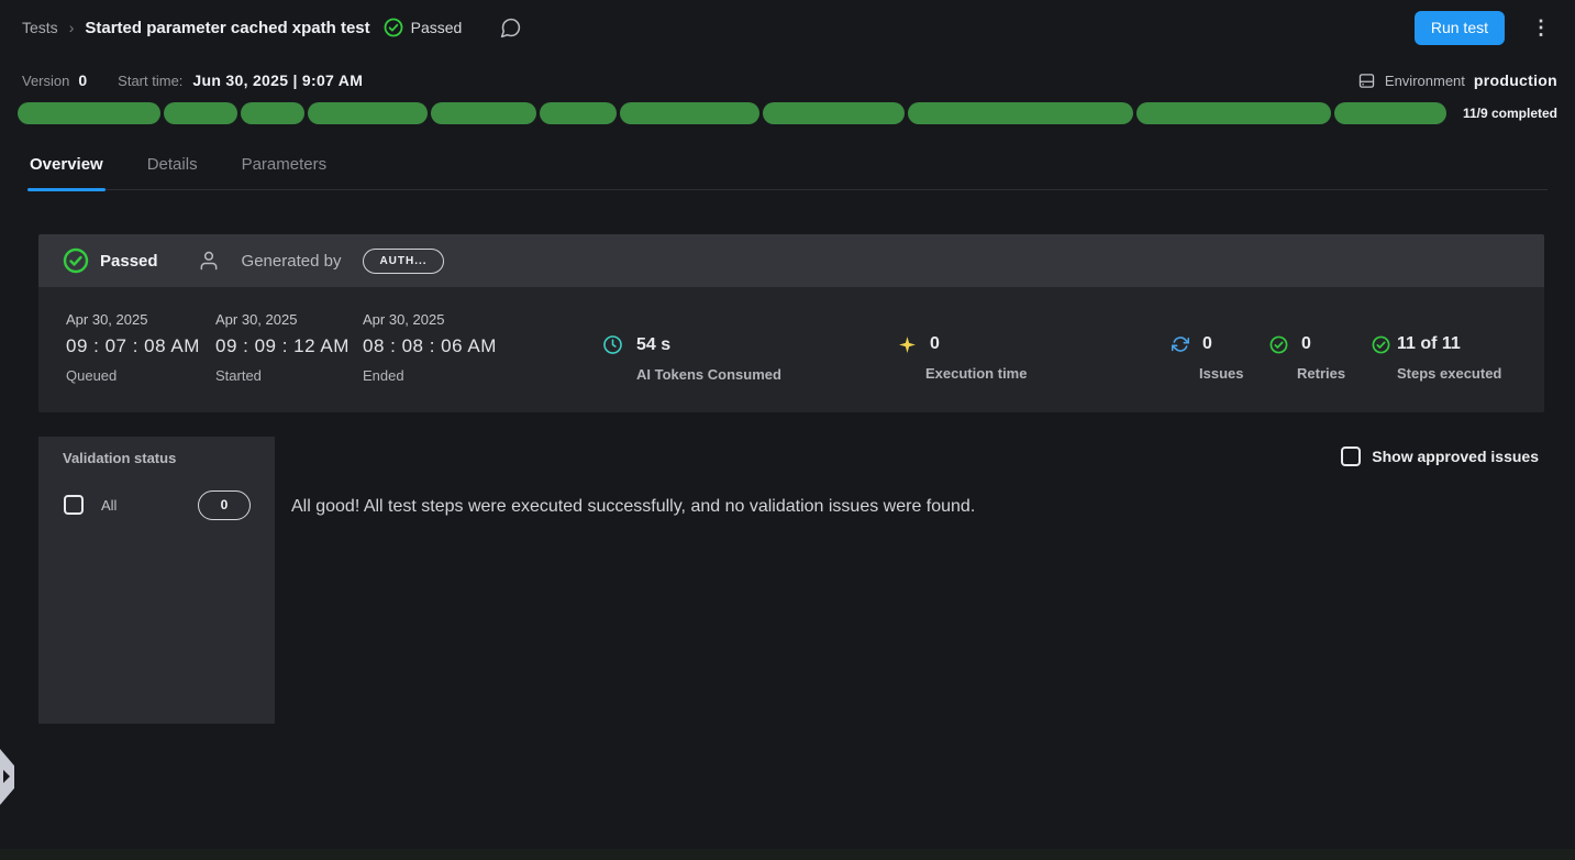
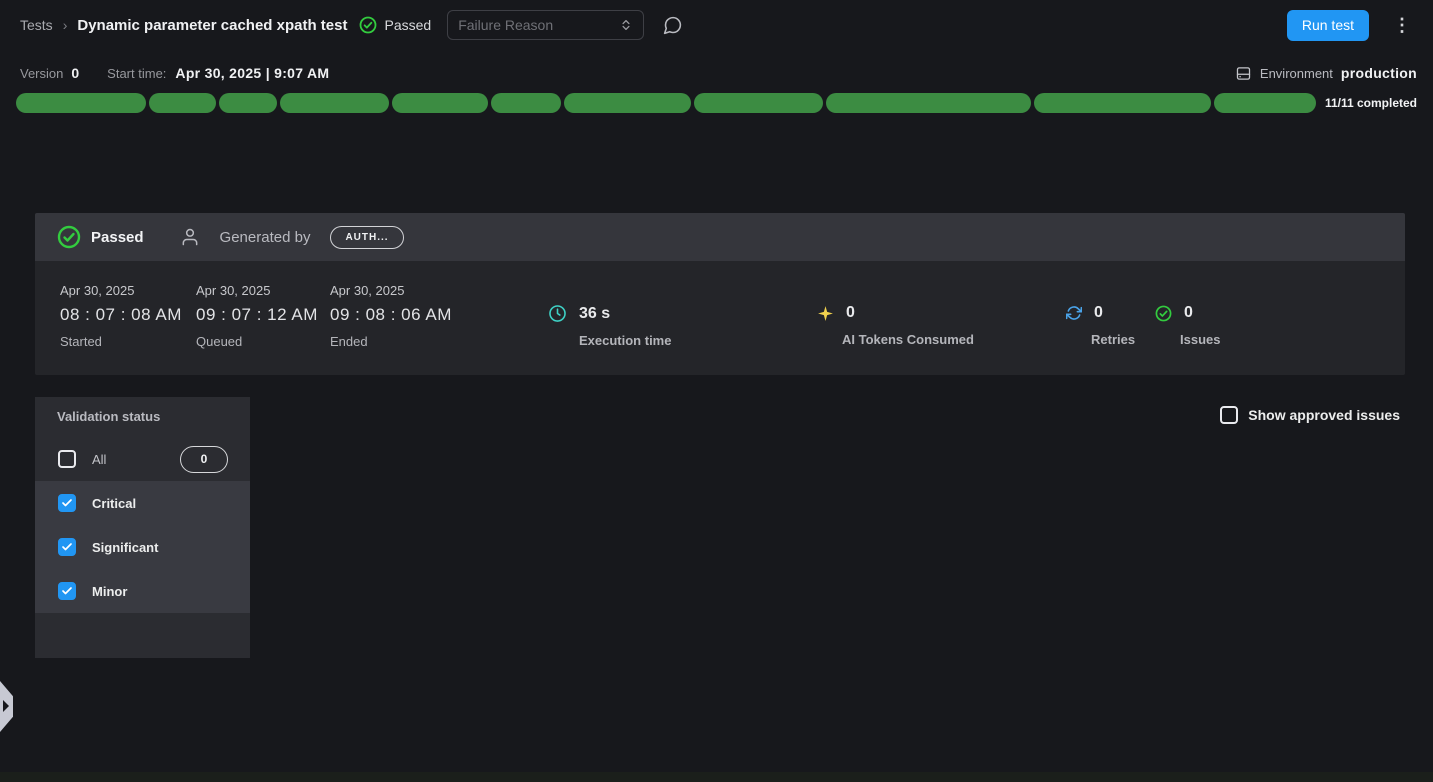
  Tests
  ›
- Started parameter cached xpath test
+ Dynamic parameter cached xpath test
  Passed
+ Failure Reason
  Run test
  ⋮
  Version
  0
  Start time:
- Jun 30, 2025 | 9:07 AM
+ Apr 30, 2025 | 9:07 AM
  Environment
  production
- 11/9 completed
+ 11/11 completed
- Overview
- Details
- Parameters
  Passed
  Generated by
  AUTH...
  Apr 30, 2025
- 09 : 07 : 08 AM
+ 08 : 07 : 08 AM
- Queued
+ Started
  Apr 30, 2025
- 09 : 09 : 12 AM
+ 09 : 07 : 12 AM
- Started
+ Queued
  Apr 30, 2025
- 08 : 08 : 06 AM
+ 09 : 08 : 06 AM
  Ended
- 54 s
+ 36 s
- AI Tokens Consumed
+ Execution time
  0
- Execution time
+ AI Tokens Consumed
  0
- Issues
+ Retries
  0
- Retries
+ Issues
- 11 of 11
- Steps executed
  Validation status
  All
  0
+ Critical
+ Significant
+ Minor
  Show approved issues
- All good! All test steps were executed successfully, and no validation issues were found.
